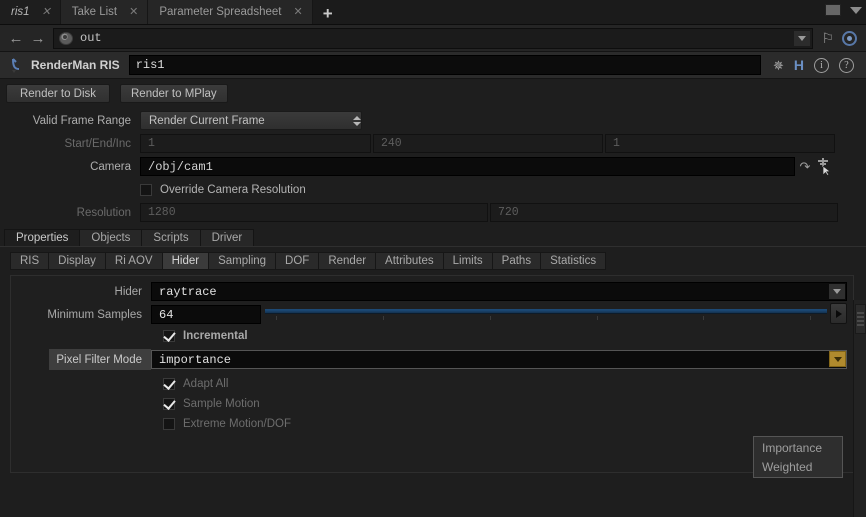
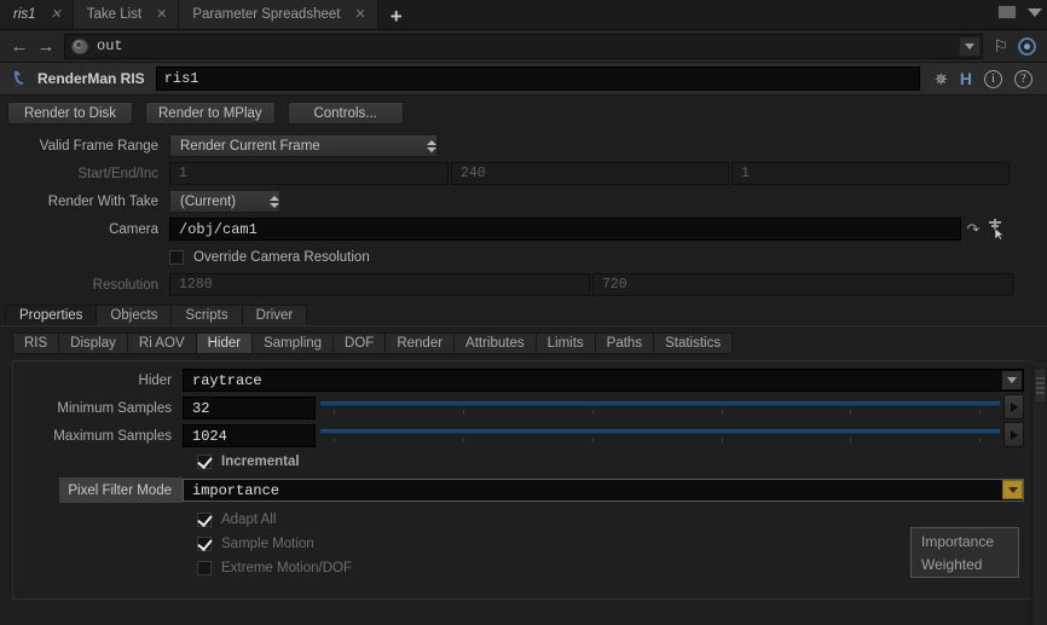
  ris1
  ✕
  Take List
  ✕
  Parameter Spreadsheet
  ✕
  +
  ←
  →
  out
  ⚐
  RenderMan RIS
  ris1
  ✵
  H
  i
  ?
  Render to Disk
  Render to MPlay
+ Controls...
  Valid Frame Range
  Render Current Frame
  Start/End/Inc
  1
  240
  1
+ Render With Take
+ (Current)
  Camera
  /obj/cam1
  ↷
  Override Camera Resolution
  Resolution
  1280
  720
  Properties
  Objects
  Scripts
  Driver
  RIS
  Display
  Ri AOV
  Hider
  Sampling
  DOF
  Render
  Attributes
  Limits
  Paths
  Statistics
  Hider
  raytrace
  Minimum Samples
- 64
+ 32
+ Maximum Samples
+ 1024
  Incremental
  Pixel Filter Mode
  importance
  Adapt All
  Sample Motion
  Extreme Motion/DOF
  Importance
  Weighted
